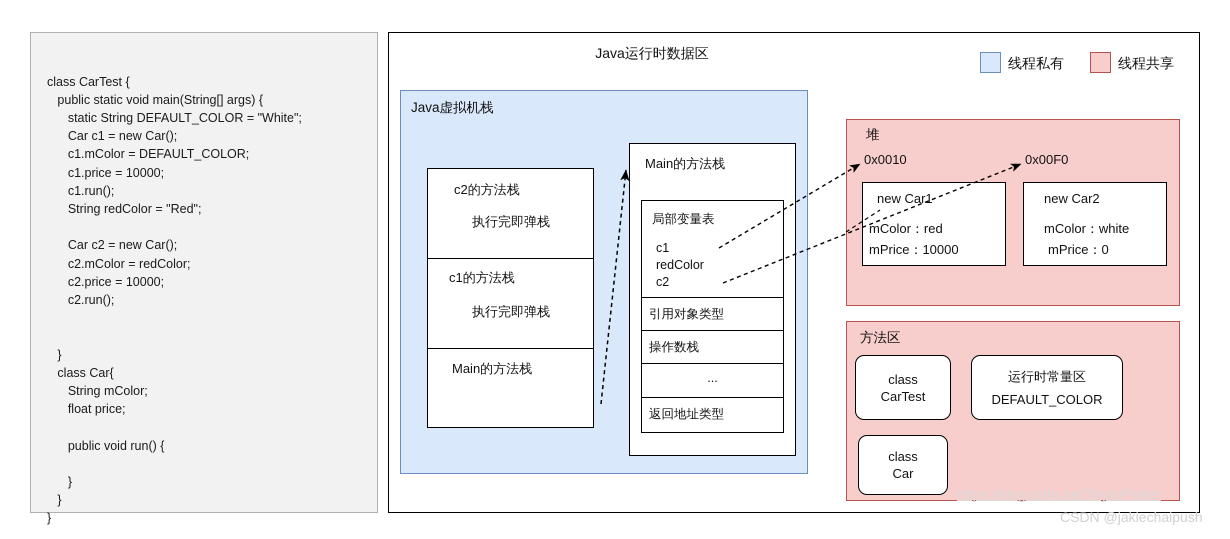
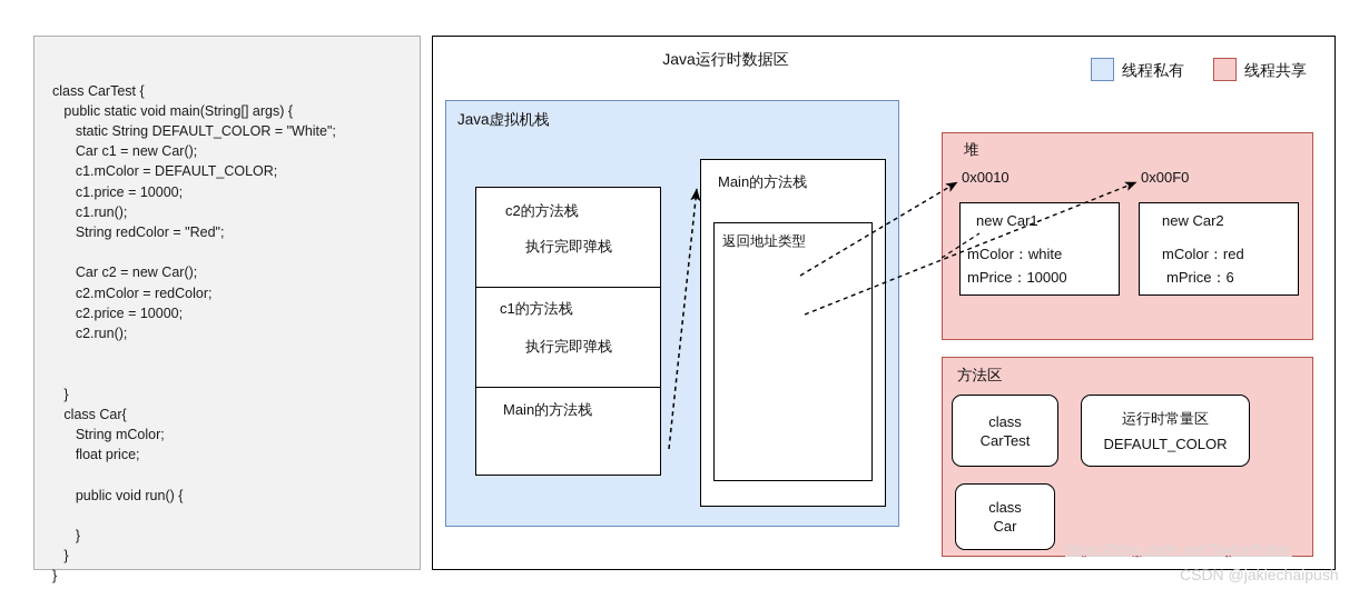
  class CarTest {
  public static void main(String[] args) {
  static String DEFAULT_COLOR = "White";
  Car c1 = new Car();
  c1.mColor = DEFAULT_COLOR;
  c1.price = 10000;
  c1.run();
  String redColor = "Red";
  Car c2 = new Car();
  c2.mColor = redColor;
  c2.price = 10000;
  c2.run();
  }
  class Car{
  String mColor;
  float price;
  public void run() {
  }
  }
  }
  Java运行时数据区
  线程私有
  线程共享
  Java虚拟机栈
  c2的方法栈
  执行完即弹栈
  c1的方法栈
  执行完即弹栈
  Main的方法栈
  Main的方法栈
- 局部变量表
- c1
- redColor
- c2
- 引用对象类型
- 操作数栈
- ...
  返回地址类型
  堆
  0x0010
  0x00F0
  new Car1
- mColor：red
+ mColor：white
  mPrice：10000
  new Car2
- mColor：white
+ mColor：red
- mPrice：0
+ mPrice：6
  方法区
  class
  CarTest
  class
  Car
  运行时常量区
  DEFAULT_COLOR
  https://blog.csdn.net/TaylorPotter
  CSDN @jakiechaipush
